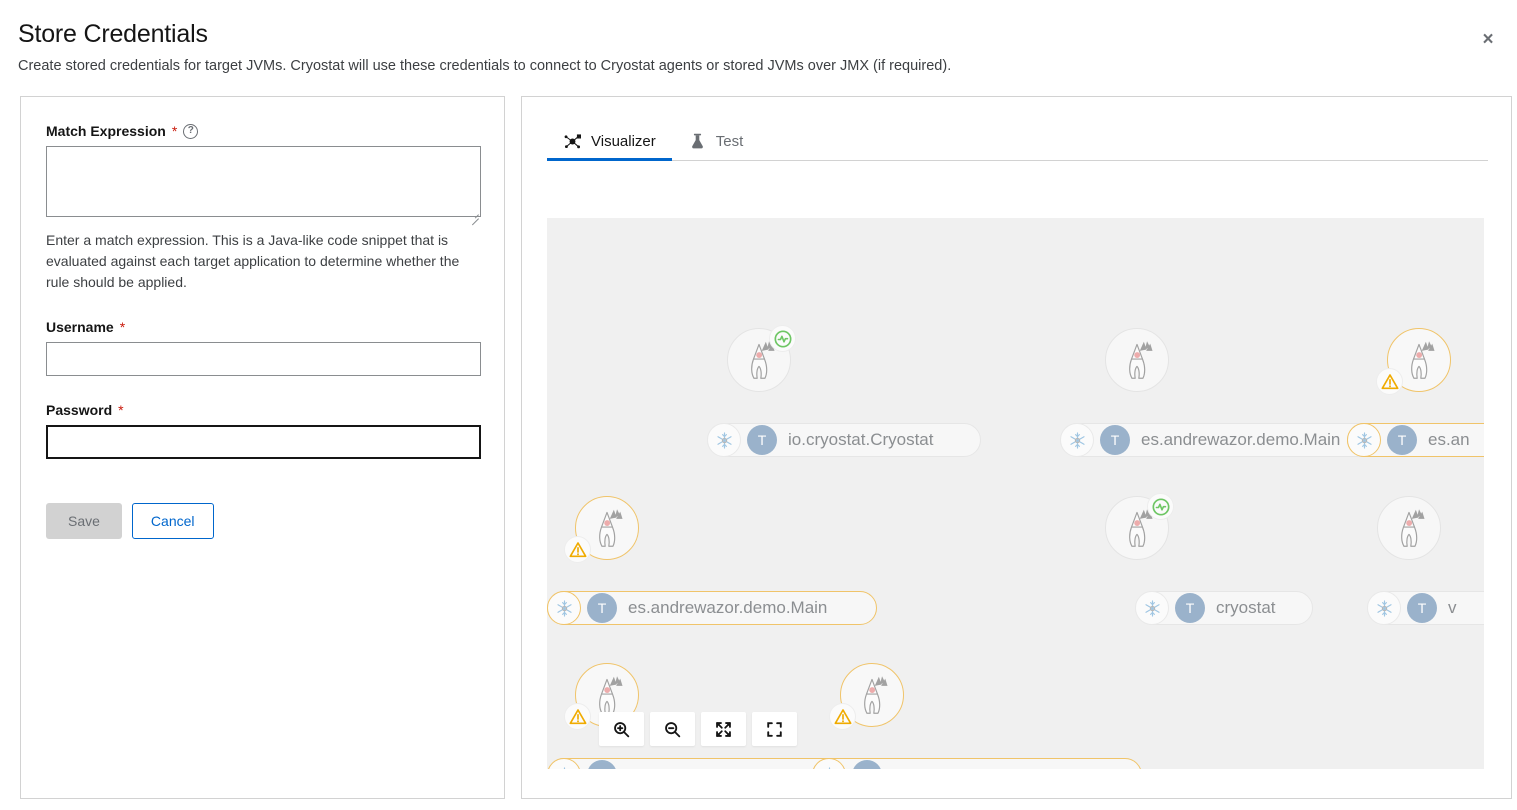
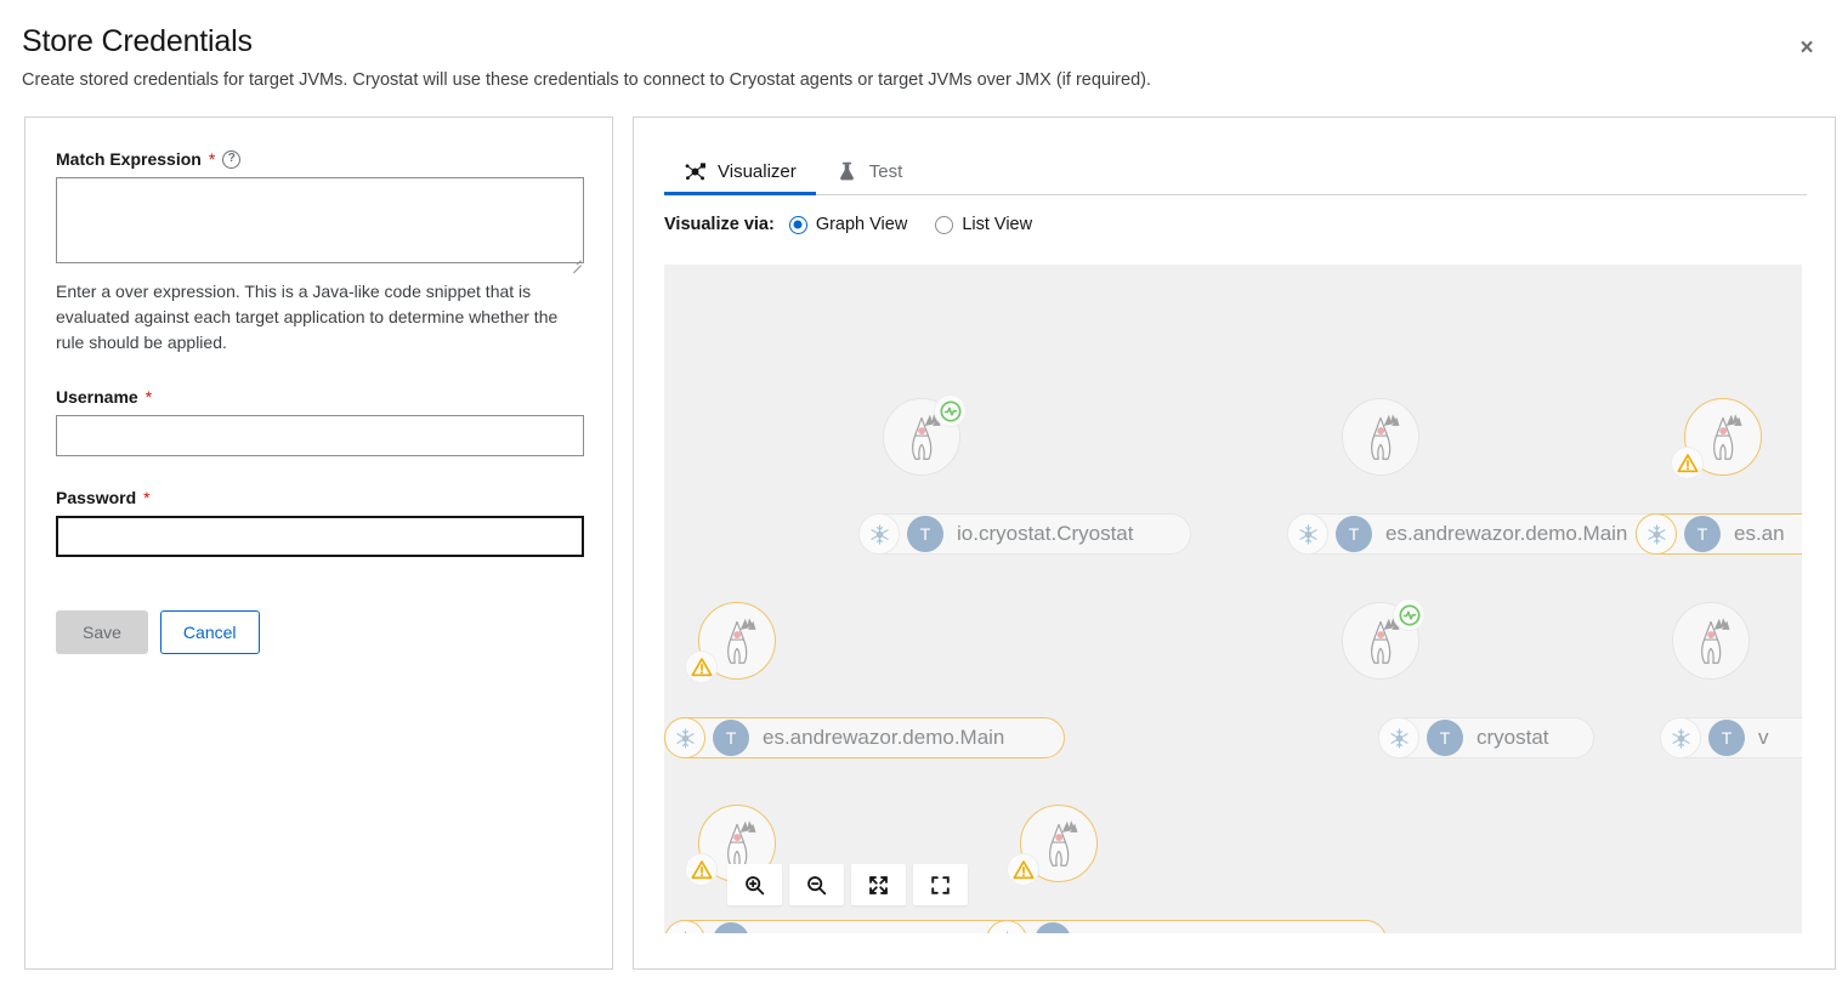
  Store Credentials
- Create stored credentials for target JVMs. Cryostat will use these credentials to connect to Cryostat agents or stored JVMs over JMX (if required).
+ Create stored credentials for target JVMs. Cryostat will use these credentials to connect to Cryostat agents or target JVMs over JMX (if required).
  ×
  Match Expression
  *
  ?
- Enter a match expression. This is a Java-like code snippet that is evaluated against each target application to determine whether the rule should be applied.
+ Enter a over expression. This is a Java-like code snippet that is evaluated against each target application to determine whether the rule should be applied.
  Username
  *
  Password
  *
  Save
  Cancel
  Visualizer
  Test
+ Visualize via:
+ Graph View
+ List View
  T
  io.cryostat.Cryostat
  T
  es.andrewazor.demo.Main
  T
  es.an
  T
  es.andrewazor.demo.Main
  T
  cryostat
  T
  v
